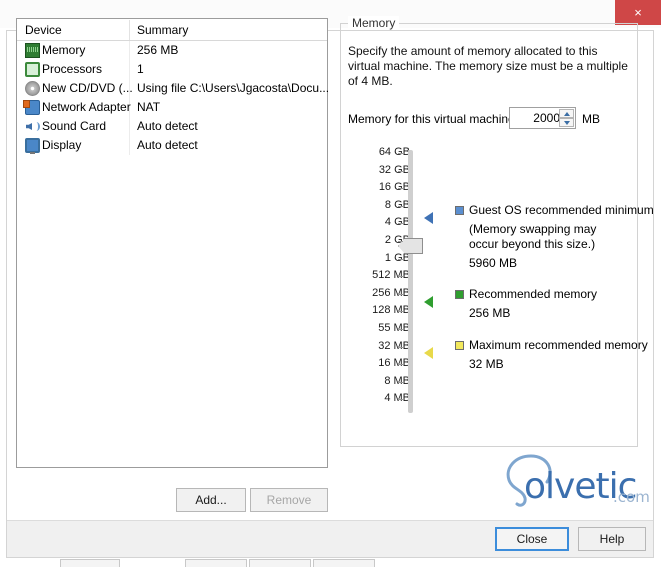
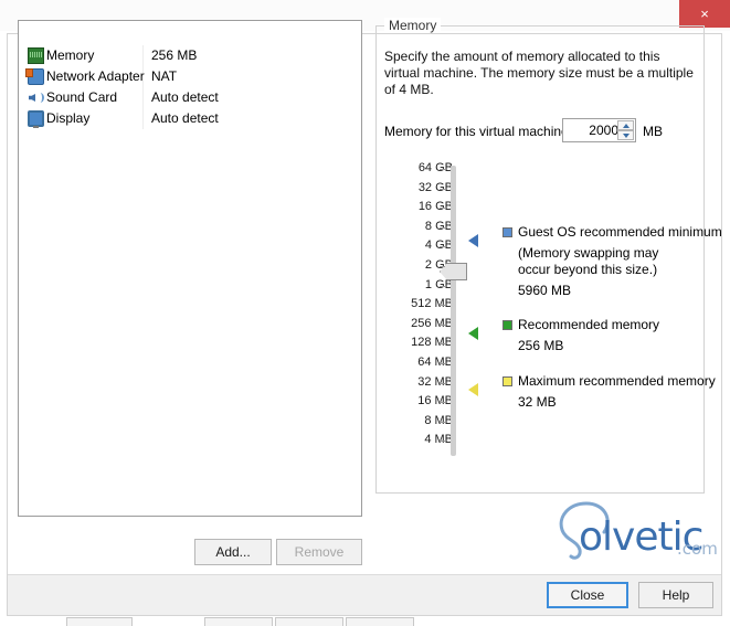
  ×
- Device
- Summary
  Memory
  256 MB
- Processors
- 1
- New CD/DVD (...
- Using file C:\Users\Jgacosta\Docu...
  Network Adapter
  NAT
  Sound Card
  Auto detect
  Display
  Auto detect
  Memory
  Specify the amount of memory allocated to this virtual machine. The memory size must be a multiple of 4 MB.
  Memory for this virtual machin
  2000
  MB
  64 GB
  32 GB
  16 GB
  8 GB
  4 GB
  1 GB
  512 MB
  256 MB
  128 MB
- 55 MB
+ 64 MB
  32 MB
  16 MB
  8 MB
  4 MB
  Guest OS recommended minimum
  (Memory swapping may
  occur beyond this size.)
  5960 MB
  Recommended memory
  256 MB
  Maximum recommended memory
  32 MB
  Add...
  Remove
  Close
  Help
  olvetic
  .com
